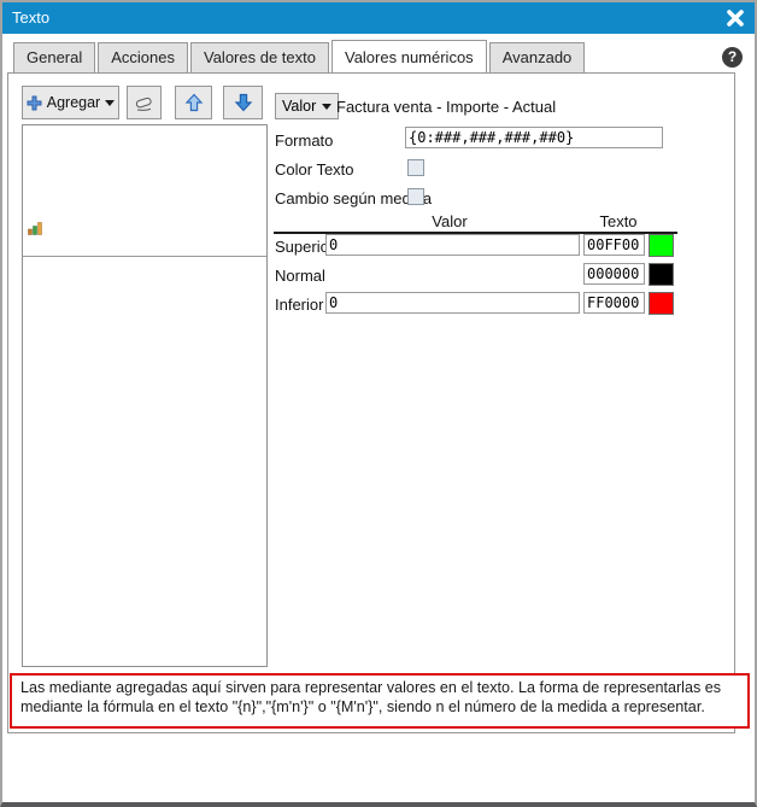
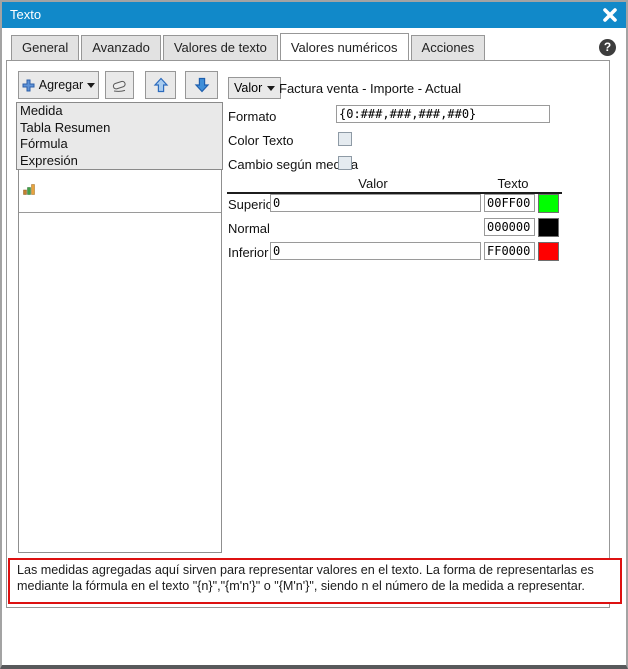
  Texto
  General
- Acciones
+ Avanzado
  Valores de texto
  Valores numéricos
- Avanzado
+ Acciones
  ?
  Agregar
+ Medida
+ Tabla Resumen
+ Fórmula
+ Expresión
  Valor
  Factura venta - Importe - Actual
  Formato
  {0:###,###,###,##0}
  Color Texto
  Cambio según mea
  Valor
  Texto
  Superi
  0
  00FF00
  Normal
  000000
  Inferior
  0
  FF0000
- Las mediante agregadas aquí sirven para representar valores en el texto. La forma de representarlas es mediante la fórmula en el texto "{n}","{m'n'}" o "{M'n'}", siendo n el número de la medida a representar.
+ Las medidas agregadas aquí sirven para representar valores en el texto. La forma de representarlas es mediante la fórmula en el texto "{n}","{m'n'}" o "{M'n'}", siendo n el número de la medida a representar.
